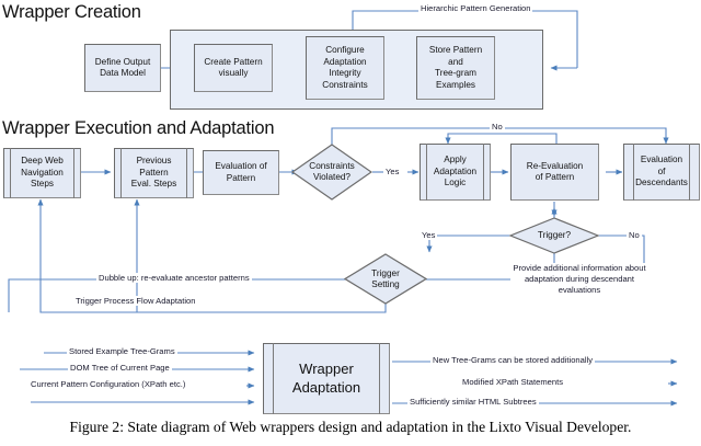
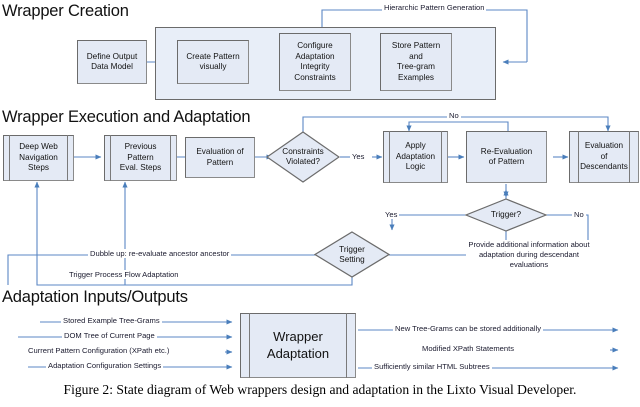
  Wrapper Creation
  Wrapper Execution and Adaptation
+ Adaptation Inputs/Outputs
  Hierarchic Pattern Generation
  Define Output
  Data Model
  Create Pattern
  visually
  Configure
  Adaptation
  Integrity
  Constraints
  Store Pattern
  and
  Tree-gram
  Examples
  Deep Web
  Navigation
  Steps
  Previous
  Pattern
  Eval. Steps
  Evaluation of
  Pattern
  Constraints
  Violated?
  Apply
  Adaptation
  Logic
  Re-Evaluation
  of Pattern
  Evaluation
  of
  Descendants
  Trigger?
  Trigger
  Setting
  No
  Yes
  Yes
  No
- Dubble up: re-evaluate ancestor patterns
+ Dubble up: re-evaluate ancestor ancestor
  Trigger Process Flow Adaptation
  Provide additional information about adaptation during descendant evaluations
  Wrapper
  Adaptation
  Stored Example Tree-Grams
  DOM Tree of Current Page
  Current Pattern Configuration (XPath etc.)
+ Adaptation Configuration Settings
  New Tree-Grams can be stored additionally
  Modified XPath Statements
  Sufficiently similar HTML Subtrees
  Figure 2: State diagram of Web wrappers design and adaptation in the Lixto Visual Developer.
